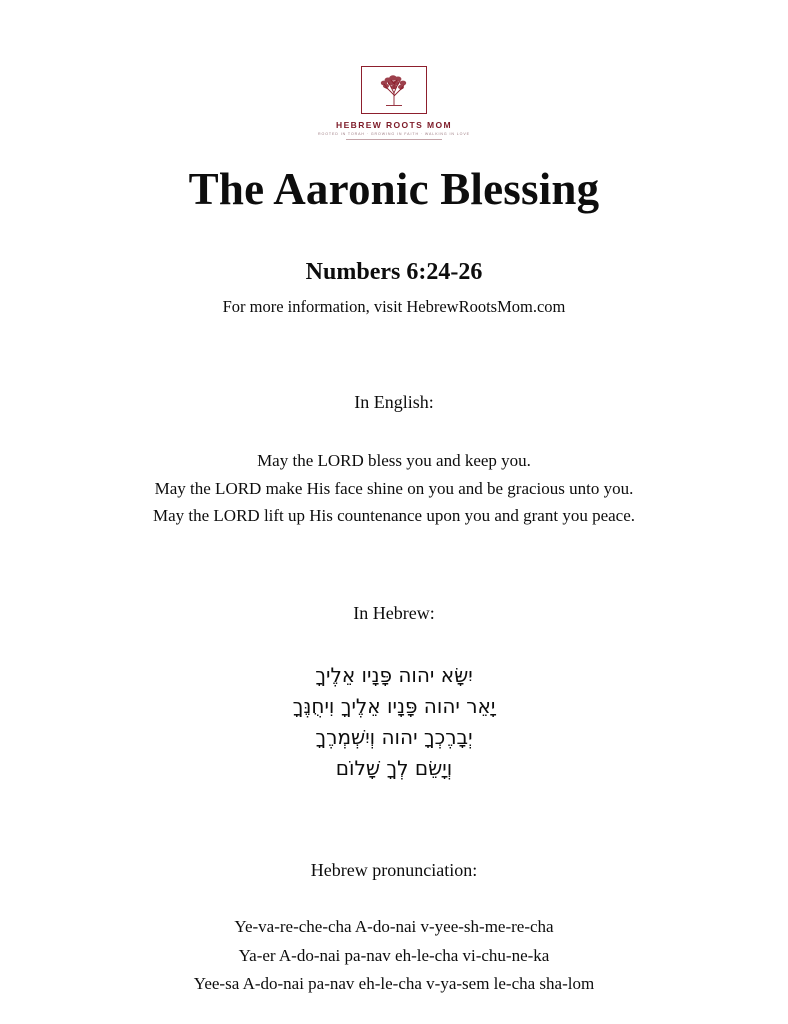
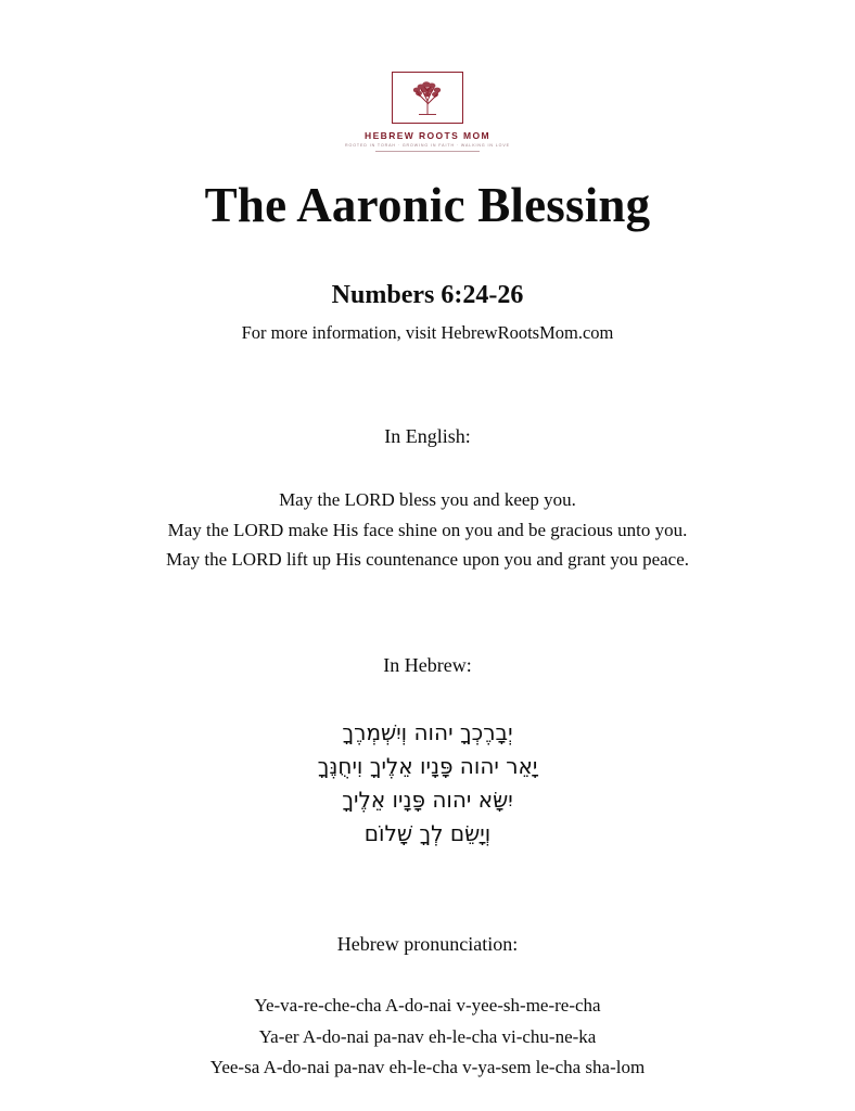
  HEBREW ROOTS MOM
  The Aaronic Blessing
  Numbers 6:24-26
  For more information, visit HebrewRootsMom.com
  In English:
  May the LORD bless you and keep you.
  May the LORD make His face shine on you and be gracious unto you.
  May the LORD lift up His countenance upon you and grant you peace.
  In Hebrew:
- יִשָּׂא יהוה פָּנָיו אֵלֶיךָ
+ יְבָרֶכְךָ יהוה וְיִשְׁמְרֶךָ
  יָאֵר יהוה פָּנָיו אֵלֶיךָ וִיחֻנֶּךָ
- יְבָרֶכְךָ יהוה וְיִשְׁמְרֶךָ
+ יִשָּׂא יהוה פָּנָיו אֵלֶיךָ
  וְיָשֵׂם לְךָ שָׁלוֹם
  Hebrew pronunciation:
  Ye-va-re-che-cha A-do-nai v-yee-sh-me-re-cha
  Ya-er A-do-nai pa-nav eh-le-cha vi-chu-ne-ka
  Yee-sa A-do-nai pa-nav eh-le-cha v-ya-sem le-cha sha-lom
